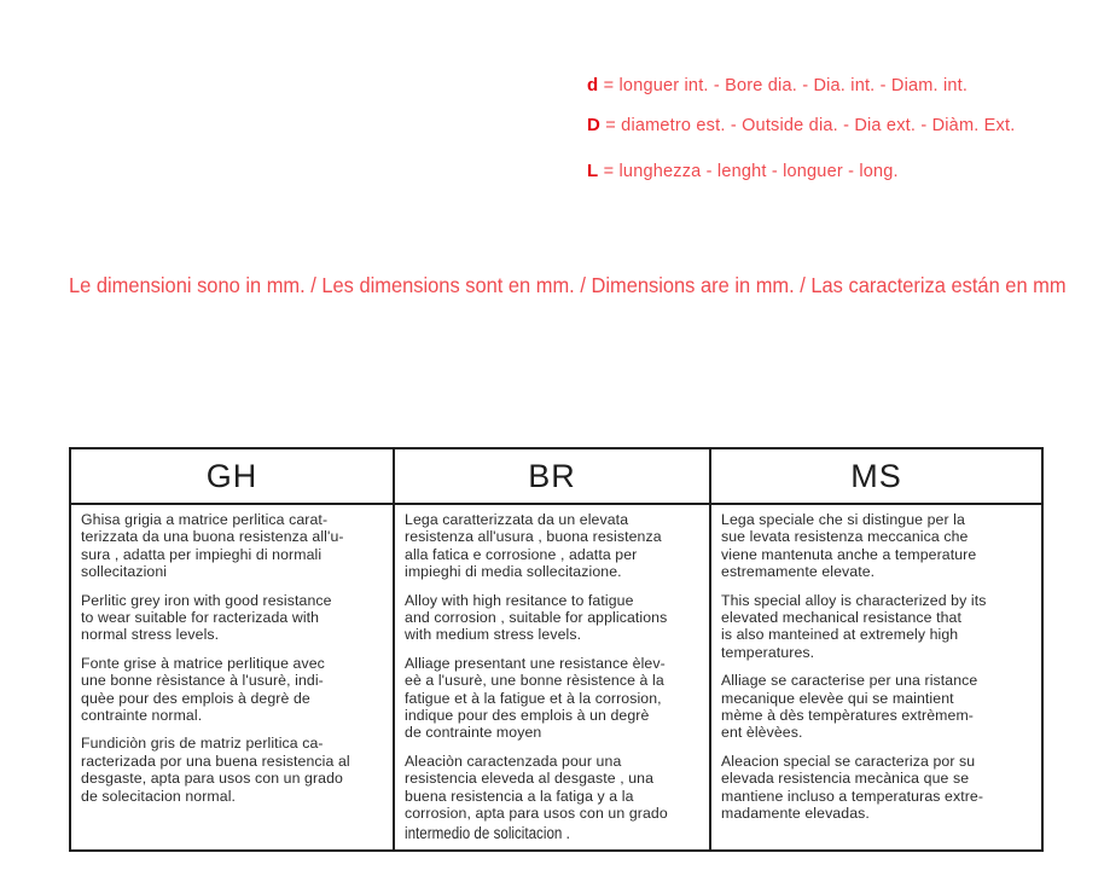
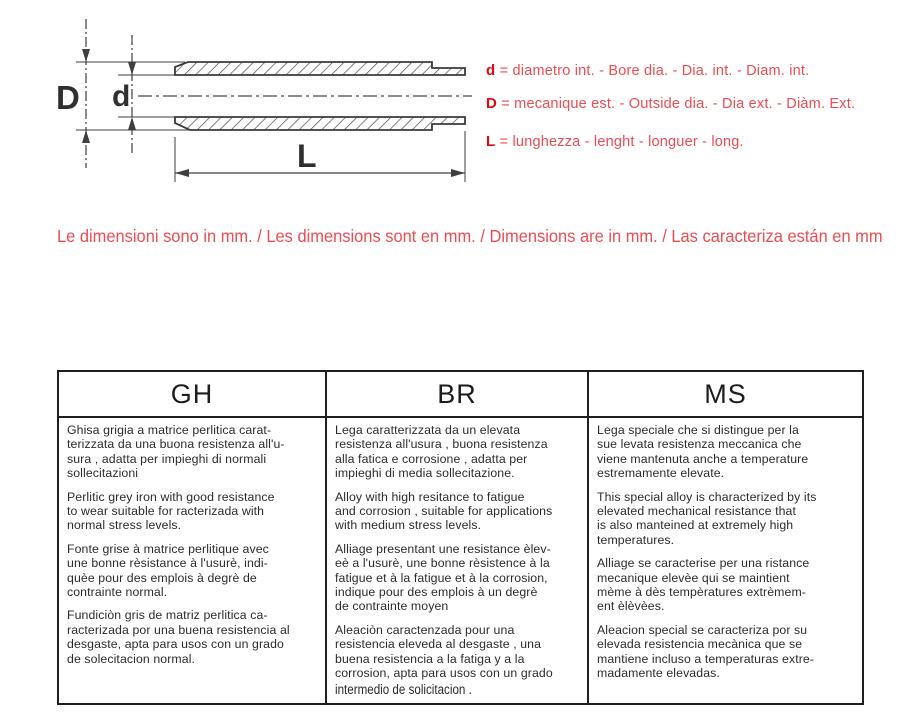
+ D
+ d
+ L
- d = longuer int. - Bore dia. - Dia. int. - Diam. int.
+ d = diametro int. - Bore dia. - Dia. int. - Diam. int.
- D = diametro est. - Outside dia. - Dia ext. - Diàm. Ext.
+ D = mecanique est. - Outside dia. - Dia ext. - Diàm. Ext.
  L = lunghezza - lenght - longuer - long.
  Le dimensioni sono in mm. / Les dimensions sont en mm. / Dimensions are in mm. / Las caracteriza están en mm
  GH	BR	MS
  Ghisa grigia a matrice perlitica carat- terizzata da una buona resistenza all'u- sura , adatta per impieghi di normali sollecitazioni Perlitic grey iron with good resistance to wear suitable for racterizada with normal stress levels. Fonte grise à matrice perlitique avec une bonne rèsistance à l'usurè, indi- quèe pour des emplois à degrè de contrainte normal. Fundiciòn gris de matriz perlitica ca- racterizada por una buena resistencia al desgaste, apta para usos con un grado de solecitacion normal.	Lega caratterizzata da un elevata resistenza all'usura , buona resistenza alla fatica e corrosione , adatta per impieghi di media sollecitazione. Alloy with high resitance to fatigue and corrosion , suitable for applications with medium stress levels. Alliage presentant une resistance èlev- eè a l'usurè, une bonne rèsistence à la fatigue et à la fatigue et à la corrosion, indique pour des emplois à un degrè de contrainte moyen Aleaciòn caractenzada pour una resistencia eleveda al desgaste , una buena resistencia a la fatiga y a la corrosion, apta para usos con un grado intermedio de solicitacion .	Lega speciale che si distingue per la sue levata resistenza meccanica che viene mantenuta anche a temperature estremamente elevate. This special alloy is characterized by its elevated mechanical resistance that is also manteined at extremely high temperatures. Alliage se caracterise per una ristance mecanique elevèe qui se maintient mème à dès tempèratures extrèmem- ent èlèvèes. Aleacion special se caracteriza por su elevada resistencia mecànica que se mantiene incluso a temperaturas extre- madamente elevadas.
